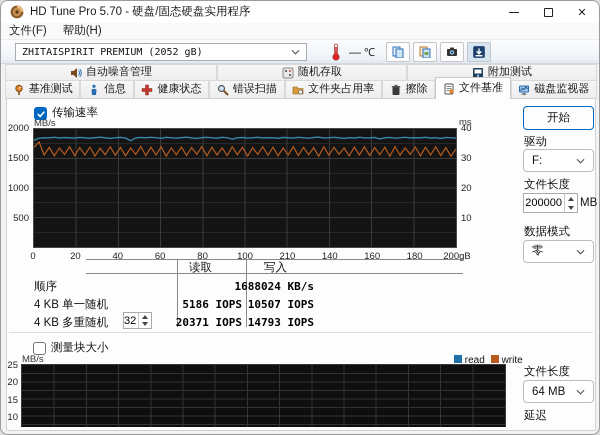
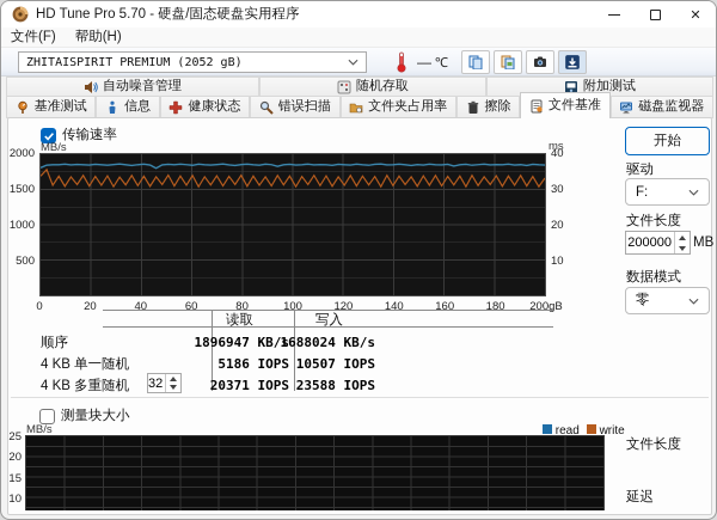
  HD Tune Pro 5.70 - 硬盘/固态硬盘实用程序
  ✕
  文件(F)
  帮助(H)
  ZHITAISPIRIT PREMIUM (2052 gB)
  —
  ℃
  自动噪音管理
  随机存取
  附加测试
  基准测试
  信息
  健康状态
  错误扫描
  文件夹占用率
  擦除
  文件基准
  磁盘监视器
  传输速率
  MB/s
  ms
  2000
  1500
  1000
  500
  40
  30
  20
  10
  0
  20
  40
  60
  80
  100
- 210
+ 120
  140
  160
  180
  200gB
  读取
  写入
  顺序
+ 1896947 KB/s
  1688024 KB/s
  4 KB 单一随机
  5186 IOPS
  10507 IOPS
  4 KB 多重随机
  32
  20371 IOPS
- 14793 IOPS
+ 23588 IOPS
  测量块大小
  MB/s
  read
  write
  25
  20
  15
  10
  开始
  驱动
  F:
  文件长度
  200000
  MB
  数据模式
  零
  文件长度
- 64 MB
  延迟
